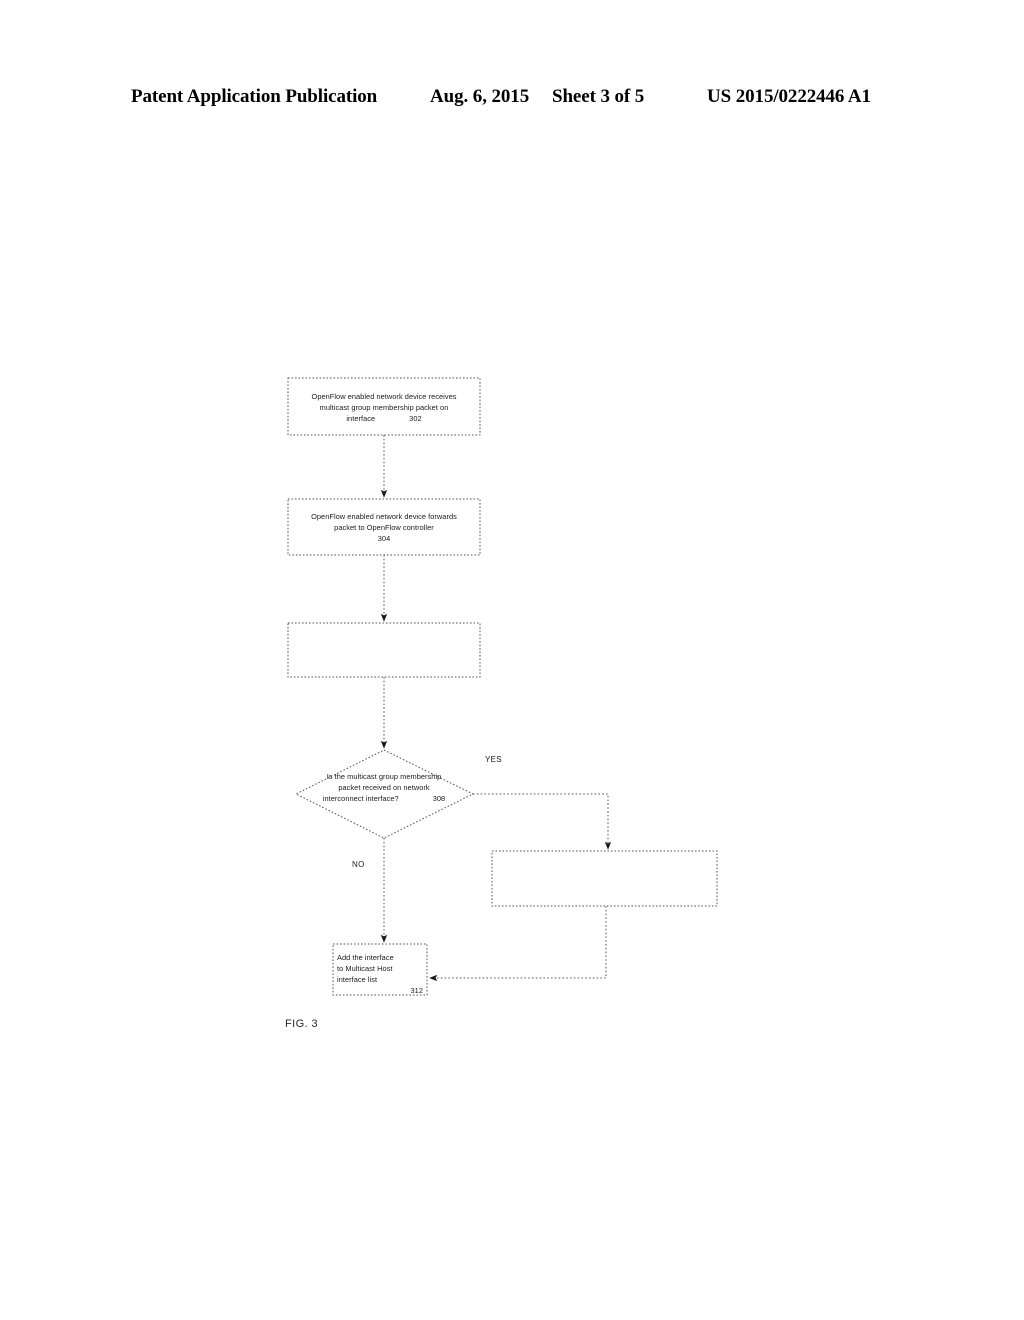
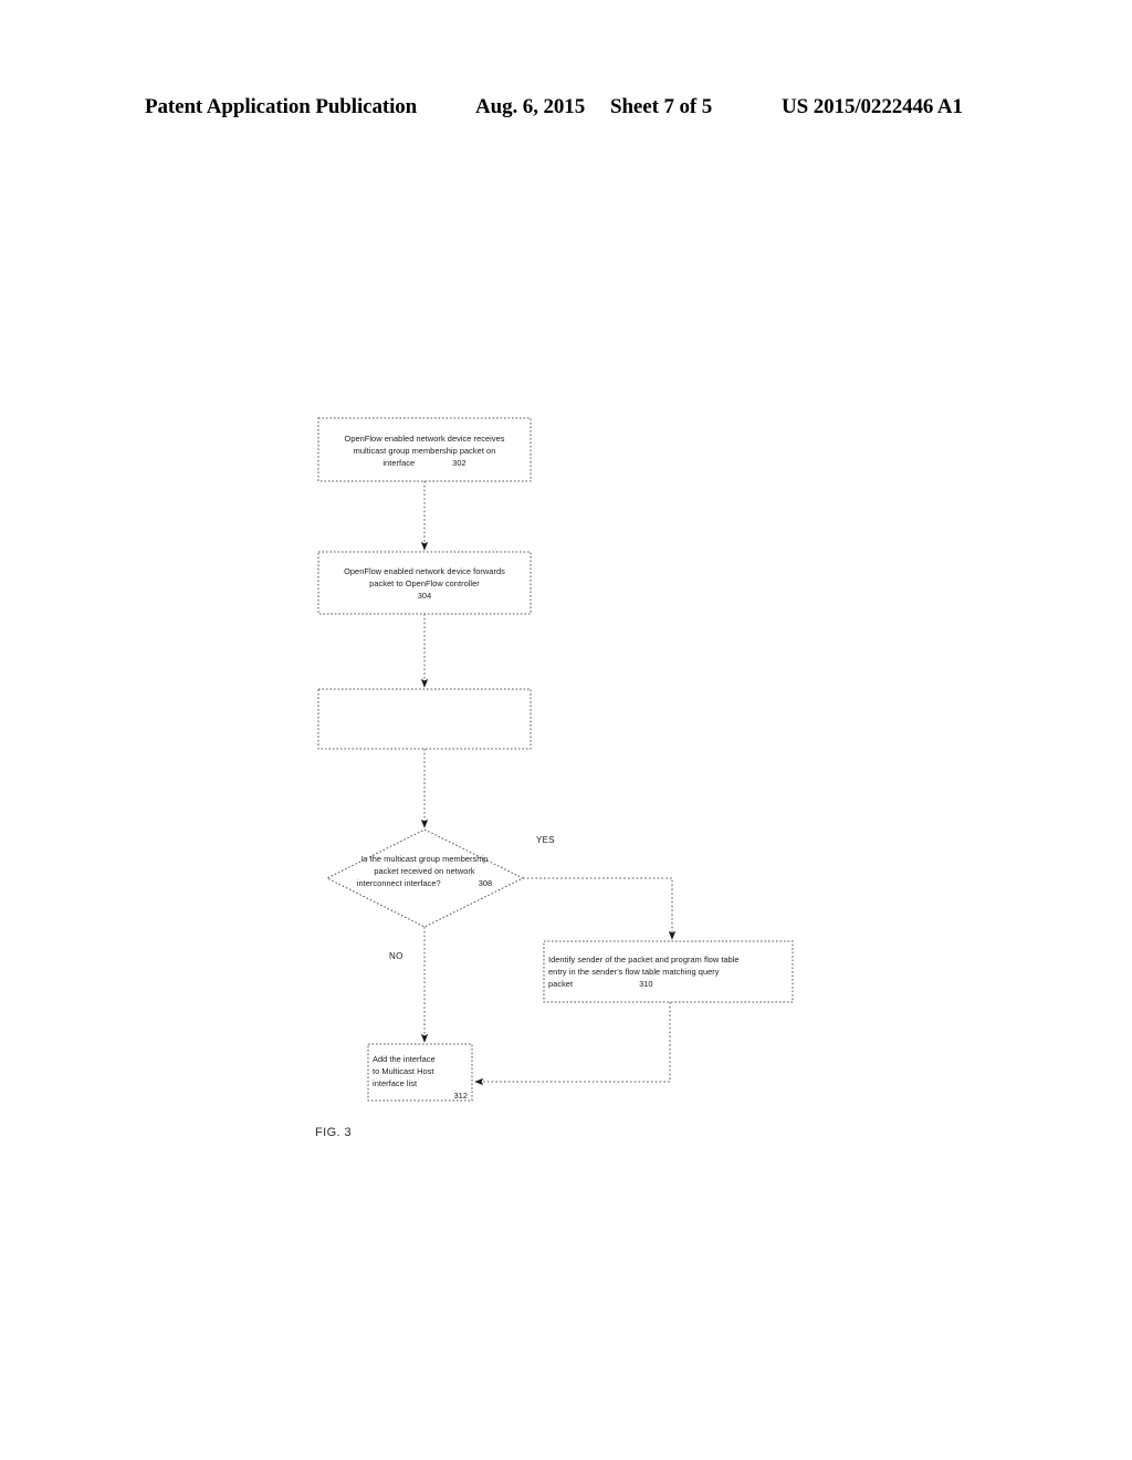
  Patent Application Publication
  Aug. 6, 2015
- Sheet 3 of 5
+ Sheet 7 of 5
  US 2015/0222446 A1
  OpenFlow enabled network device receives
  multicast group membership packet on
  interface 302
  OpenFlow enabled network device forwards
  packet to OpenFlow controller
  304
  Is the multicast group membership
  packet received on network
  interconnect interface? 308
+ Identify sender of the packet and program flow table
+ entry in the sender's flow table matching query
+ packet 310
  Add the interface
  to Multicast Host
  interface list
  312
  YES
  NO
  FIG. 3
